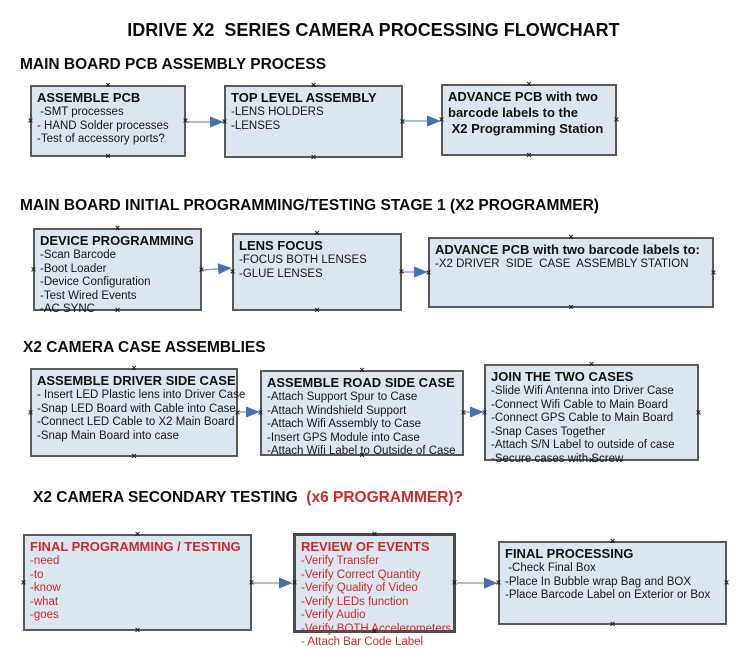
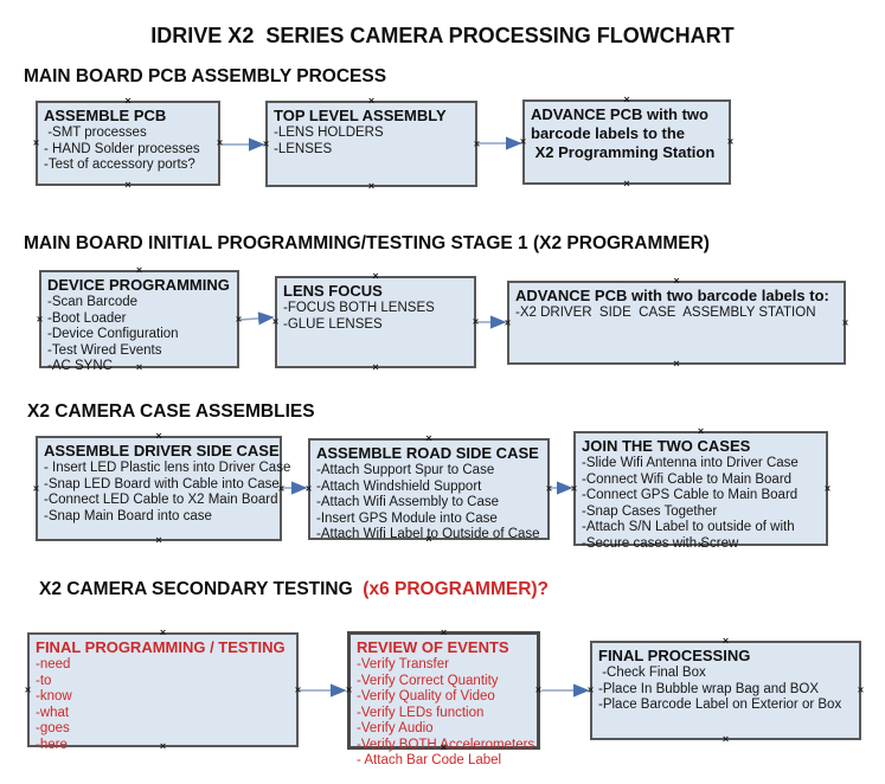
  IDRIVE X2 SERIES CAMERA PROCESSING FLOWCHART
  MAIN BOARD PCB ASSEMBLY PROCESS
  ASSEMBLE PCB
  -SMT processes
  - HAND Solder processes
  -Test of accessory ports?
  ×
  ×
  ×
  ×
  TOP LEVEL ASSEMBLY
  -LENS HOLDERS
  -LENSES
  ×
  ×
  ×
  ×
  ADVANCE PCB with two
  barcode labels to the
  X2 Programming Station
  ×
  ×
  ×
  ×
  MAIN BOARD INITIAL PROGRAMMING/TESTING STAGE 1 (X2 PROGRAMMER)
  DEVICE PROGRAMMING
  -Scan Barcode
  -Boot Loader
  -Device Configuration
  -Test Wired Events
  -AC SYNC
  ×
  ×
  ×
  ×
  LENS FOCUS
  -FOCUS BOTH LENSES
  -GLUE LENSES
  ×
  ×
  ×
  ×
  ADVANCE PCB with two barcode labels to:
  -X2 DRIVER SIDE CASE ASSEMBLY STATION
  ×
  ×
  ×
  ×
  X2 CAMERA CASE ASSEMBLIES
  ASSEMBLE DRIVER SIDE CASE
  - Insert LED Plastic lens into Driver Ca
  -Snap LED Board with Cable into Case
  -Connect LED Cable to X2 Main Board
  -Snap Main Board into case
  ×
  ×
  ×
  ×
  ASSEMBLE ROAD SIDE CASE
  -Attach Support Spur to Case
  -Attach Windshield Support
  -Attach Wifi Assembly to Case
  -Insert GPS Module into Case
  -Attach Wifi Label to Outside of Case
  ×
  ×
  ×
  ×
  JOIN THE TWO CASES
  -Slide Wifi Antenna into Driver Case
  -Connect Wifi Cable to Main Board
  -Connect GPS Cable to Main Board
  -Snap Cases Together
- -Attach S/N Label to outside of case
+ -Attach S/N Label to outside of with
  -Secure cases with Screw
  ×
  ×
  ×
  ×
  X2 CAMERA SECONDARY TESTING (x6 PROGRAMMER)?
  FINAL PROGRAMMING / TESTING
  -need
  -to
  -know
  -what
  -goes
+ -here
  ×
  ×
  ×
  ×
  REVIEW OF EVENTS
  -Verify Transfer
  -Verify Correct Quantity
  -Verify Quality of Video
  -Verify LEDs function
  -Verify Audio
  -Verify BOTH Accelerometers
  - Attach Bar Code Label
  ×
  ×
  ×
  ×
  FINAL PROCESSING
  -Check Final Box
  -Place In Bubble wrap Bag and BOX
  -Place Barcode Label on Exterior or Box
  ×
  ×
  ×
  ×
